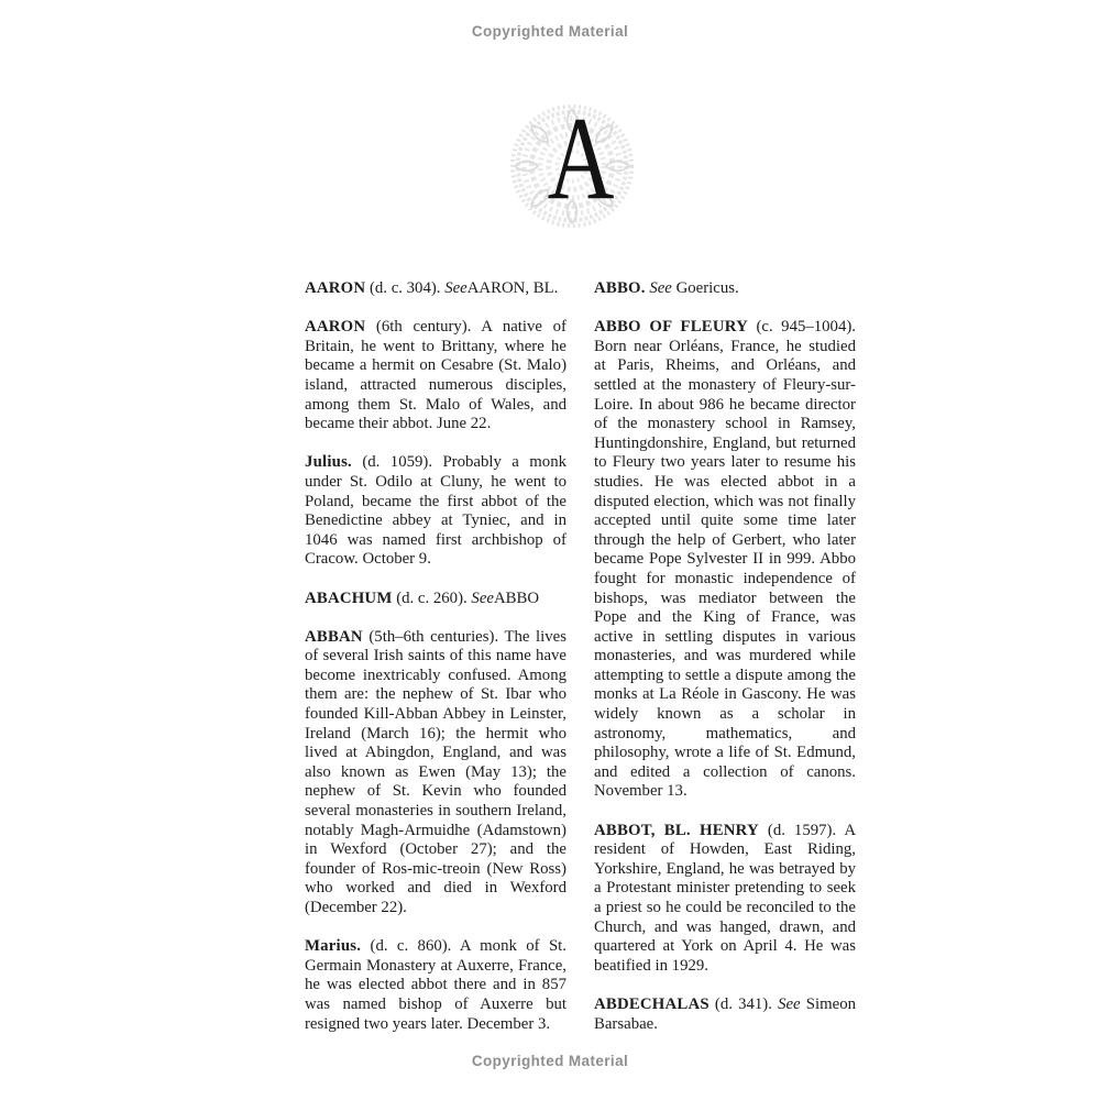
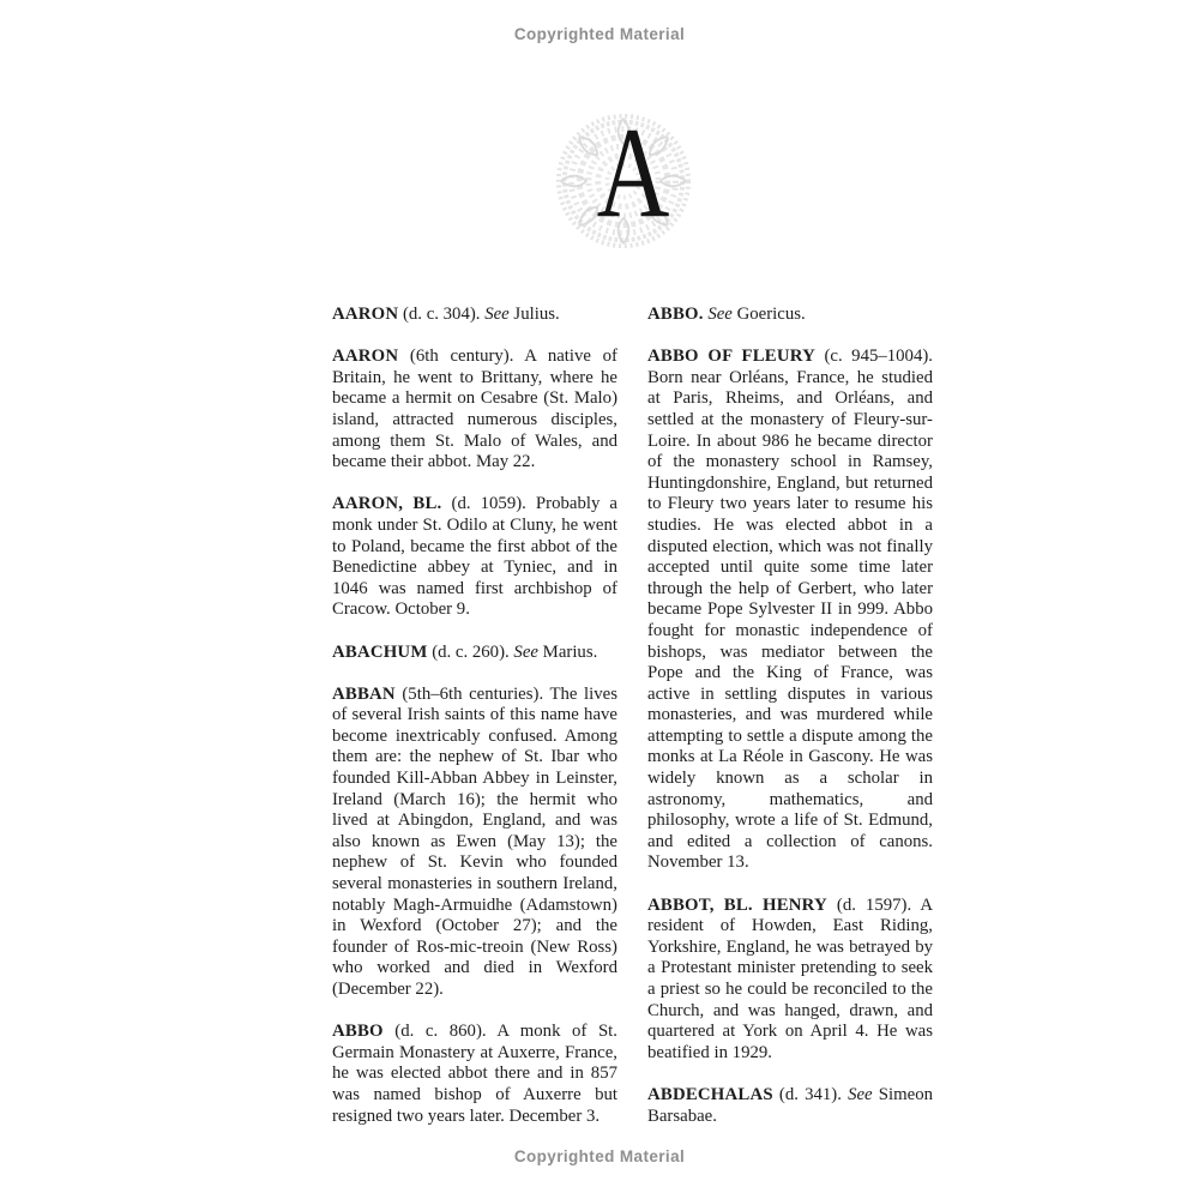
  Copyrighted Material
  A
- AARON (d. c. 304). SeeAARON, BL.
+ AARON (d. c. 304). See Julius.
- AARON (6th century). A native of Britain, he went to Brittany, where he became a hermit on Cesabre (St. Malo) island, attracted numerous disciples, among them St. Malo of Wales, and became their abbot. June 22.
+ AARON (6th century). A native of Britain, he went to Brittany, where he became a hermit on Cesabre (St. Malo) island, attracted numerous disciples, among them St. Malo of Wales, and became their abbot. May 22.
- Julius. (d. 1059). Probably a monk under St. Odilo at Cluny, he went to Poland, became the first abbot of the Benedictine abbey at Tyniec, and in 1046 was named first archbishop of Cracow. October 9.
+ AARON, BL. (d. 1059). Probably a monk under St. Odilo at Cluny, he went to Poland, became the first abbot of the Benedictine abbey at Tyniec, and in 1046 was named first archbishop of Cracow. October 9.
- ABACHUM (d. c. 260). SeeABBO
+ ABACHUM (d. c. 260). See Marius.
  ABBAN (5th–6th centuries). The lives of several Irish saints of this name have become inextricably confused. Among them are: the nephew of St. Ibar who founded Kill-Abban Abbey in Leinster, Ireland (March 16); the hermit who lived at Abingdon, England, and was also known as Ewen (May 13); the nephew of St. Kevin who founded several monasteries in southern Ireland, notably Magh-Armuidhe (Adamstown) in Wexford (October 27); and the founder of Ros-mic-treoin (New Ross) who worked and died in Wexford (December 22).
- Marius. (d. c. 860). A monk of St. Germain Monastery at Auxerre, France, he was elected abbot there and in 857 was named bishop of Auxerre but resigned two years later. December 3.
+ ABBO (d. c. 860). A monk of St. Germain Monastery at Auxerre, France, he was elected abbot there and in 857 was named bishop of Auxerre but resigned two years later. December 3.
  ABBO. See Goericus.
  ABBO OF FLEURY (c. 945–1004). Born near Orléans, France, he studied at Paris, Rheims, and Orléans, and settled at the monastery of Fleury-sur-Loire. In about 986 he became director of the monastery school in Ramsey, Huntingdonshire, England, but returned to Fleury two years later to resume his studies. He was elected abbot in a disputed election, which was not finally accepted until quite some time later through the help of Gerbert, who later became Pope Sylvester II in 999. Abbo fought for monastic independence of bishops, was mediator between the Pope and the King of France, was active in settling disputes in various monasteries, and was murdered while attempting to settle a dispute among the monks at La Réole in Gascony. He was widely known as a scholar in astronomy, mathematics, and philosophy, wrote a life of St. Edmund, and edited a collection of canons. November 13.
  ABBOT, BL. HENRY (d. 1597). A resident of Howden, East Riding, Yorkshire, England, he was betrayed by a Protestant minister pretending to seek a priest so he could be reconciled to the Church, and was hanged, drawn, and quartered at York on April 4. He was beatified in 1929.
  ABDECHALAS (d. 341). See Simeon Barsabae.
  Copyrighted Material
